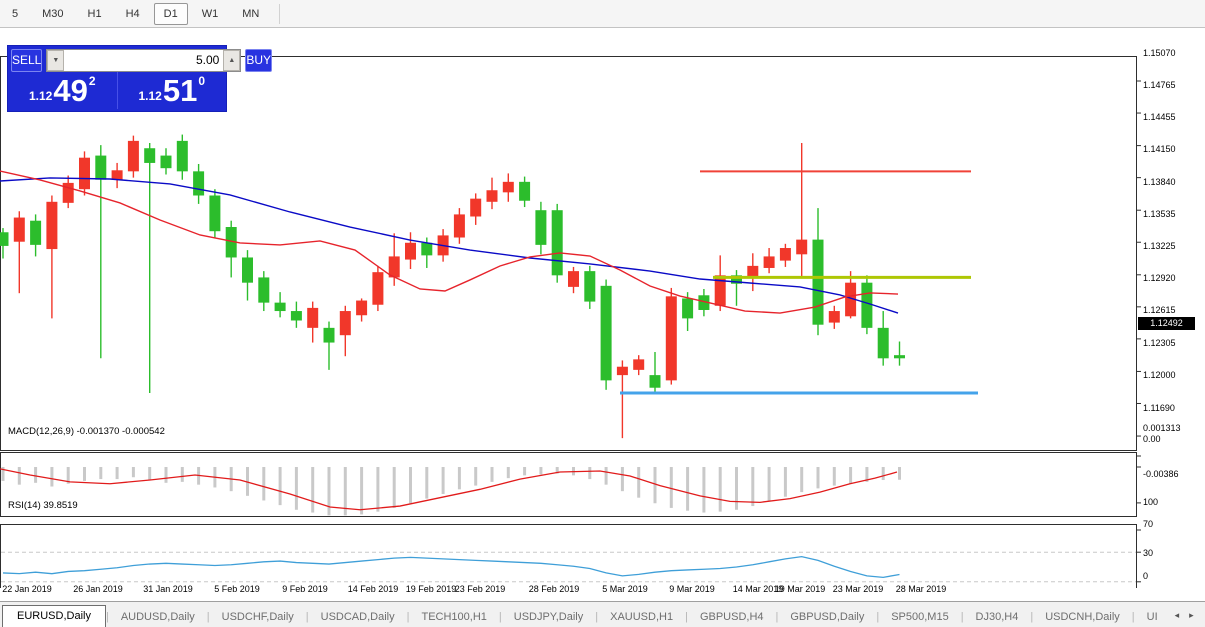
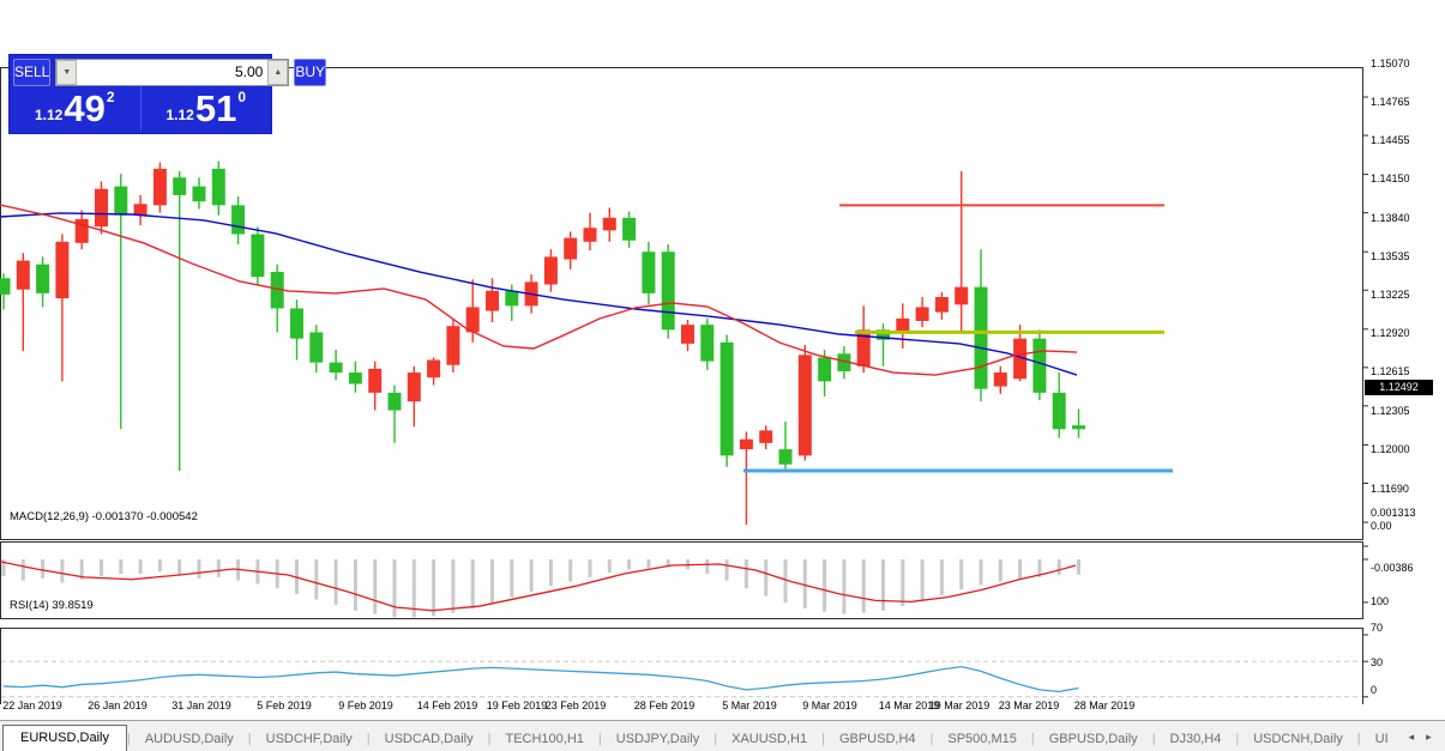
- 5
- M30
- H1
- H4
- D1
- W1
- MN
  SELL
  5.00
  BUY
  1.12
  49
  2
  1.12
  51
  0
  MACD(12,26,9) -0.001370 -0.000542
  RSI(14) 39.8519
  1.12492
  1.15070
  1.14765
  1.14455
  1.14150
  1.13840
  1.13535
  1.13225
  1.12920
  1.12615
  1.12305
  1.12000
  1.11690
  0.001313
  0.00
  -0.00386
  100
  70
  30
  0
  22 Jan 2019
  26 Jan 2019
  31 Jan 2019
  5 Feb 2019
  9 Feb 2019
  14 Feb 2019
  19 Feb 2019
  23 Feb 2019
  28 Feb 2019
  5 Mar 2019
  9 Mar 2019
  14 Mar 2019
  19 Mar 2019
  23 Mar 2019
  28 Mar 2019
  EURUSD,Daily
  |
  AUDUSD,Daily
  |
  USDCHF,Daily
  |
  USDCAD,Daily
  |
  TECH100,H1
  |
  USDJPY,Daily
  |
  XAUUSD,H1
  |
  GBPUSD,H4
  |
- GBPUSD,Daily
+ SP500,M15
  |
- SP500,M15
+ GBPUSD,Daily
  |
  DJ30,H4
  |
  USDCNH,Daily
  |
  UI
  ◂
  ▸
